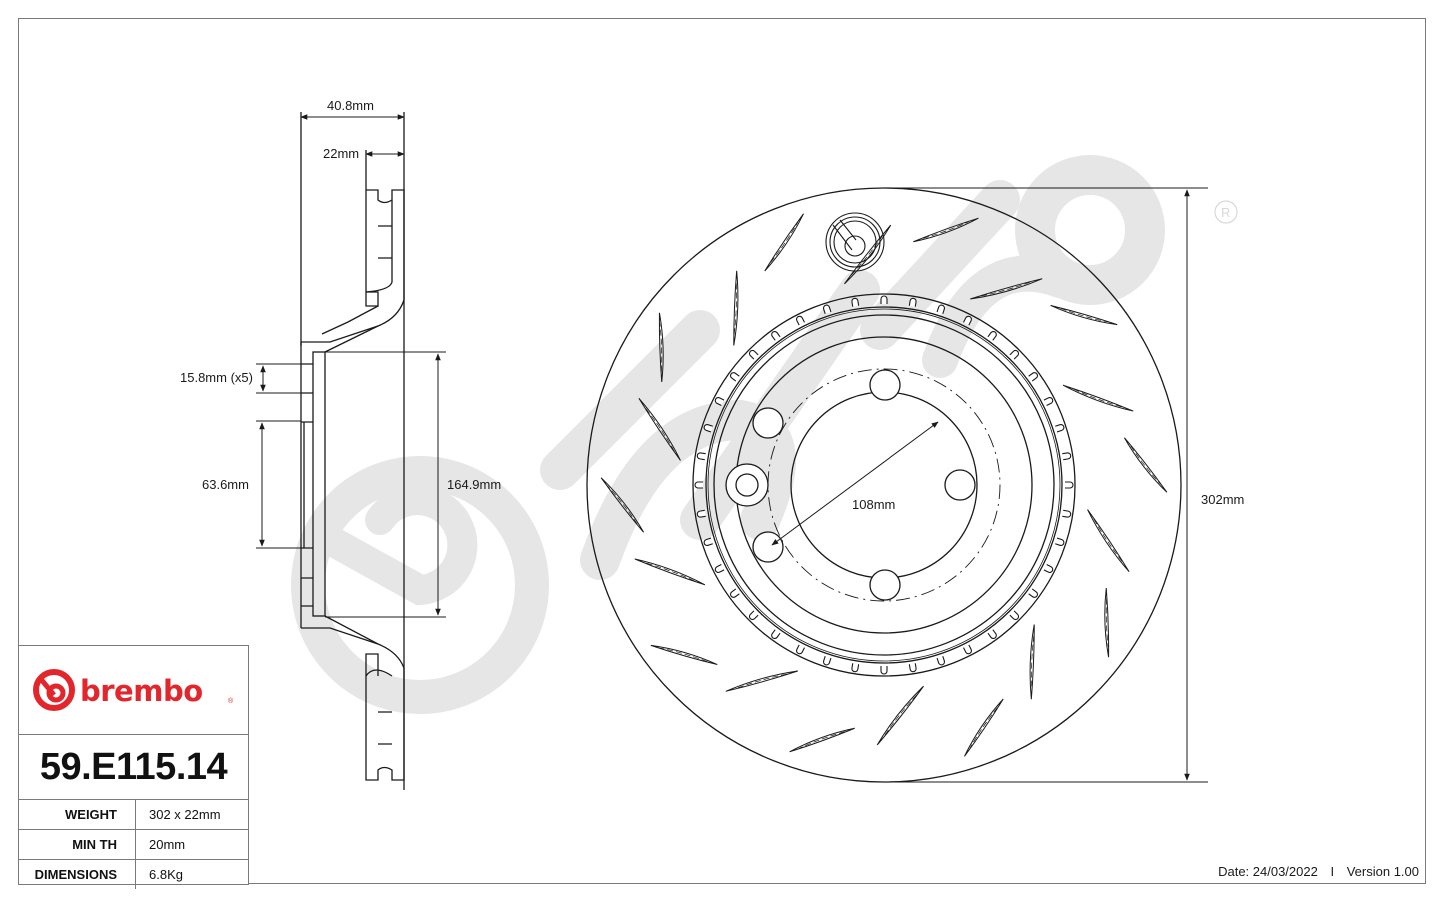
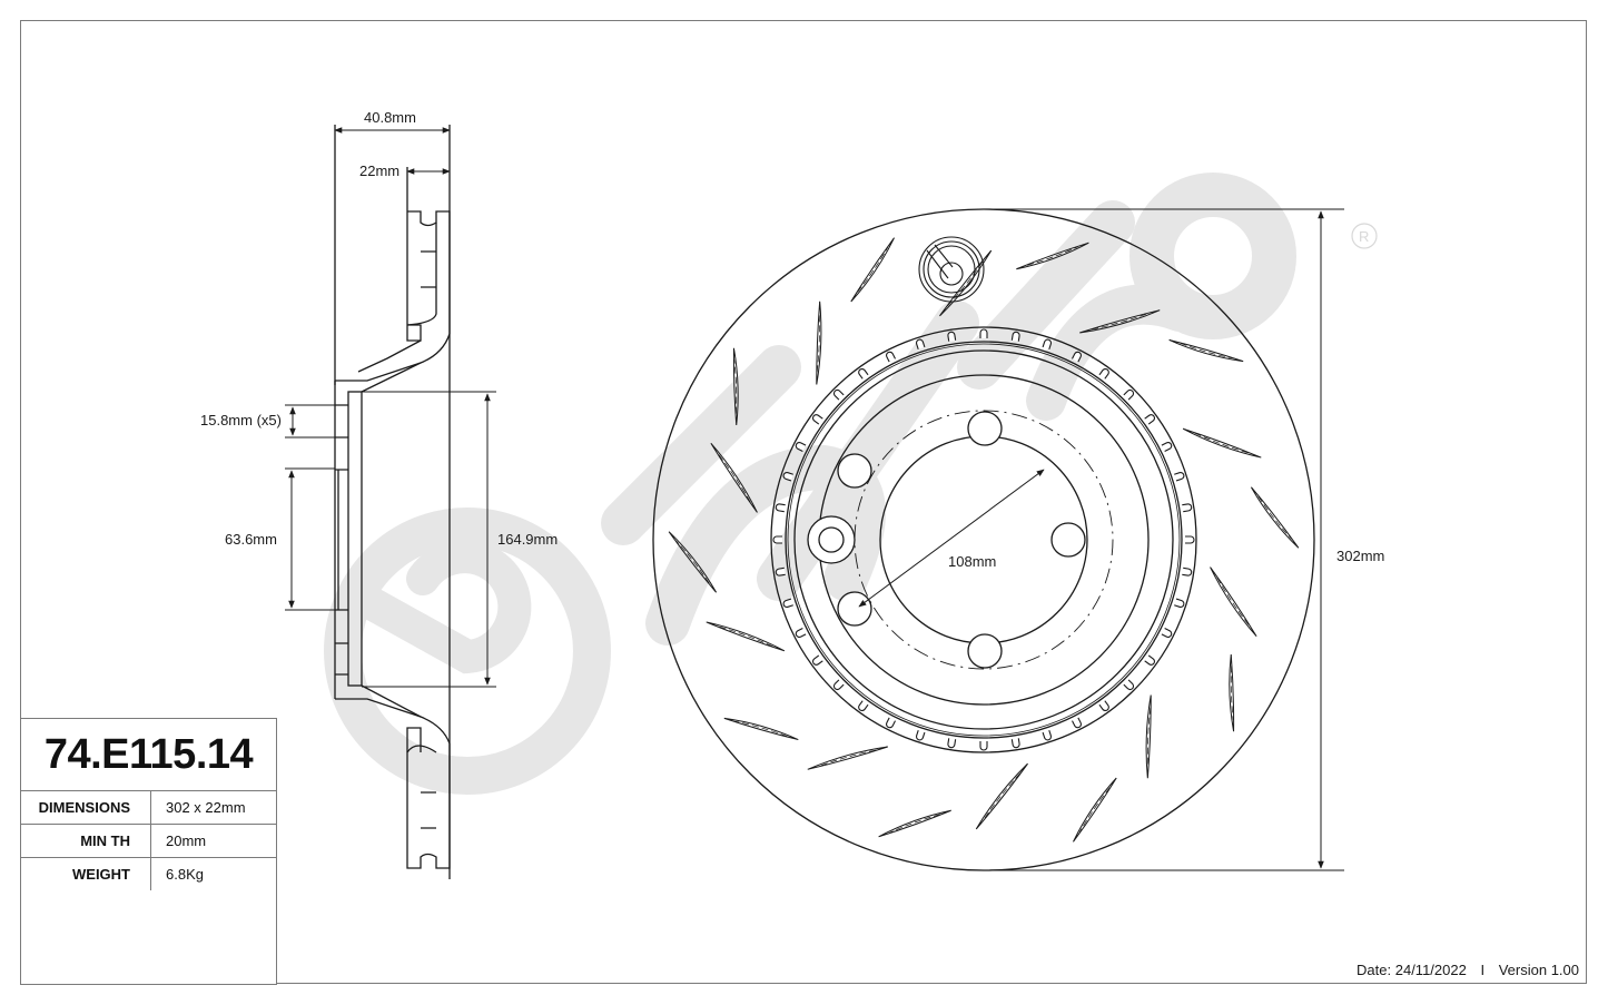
  R
  40.8mm
  22mm
  15.8mm (x5)
  63.6mm
  164.9mm
  108mm
  302mm
- brembo
- 59.E115.14
+ 74.E115.14
- WEIGHT
+ DIMENSIONS
  302 x 22mm
  MIN TH
  20mm
- DIMENSIONS
+ WEIGHT
  6.8Kg
- Date: 24/03/2022 I Version 1.00
+ Date: 24/11/2022 I Version 1.00
